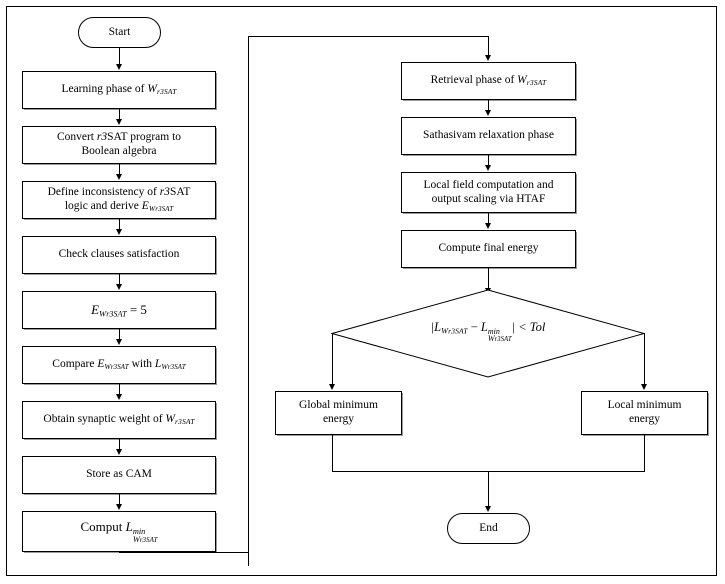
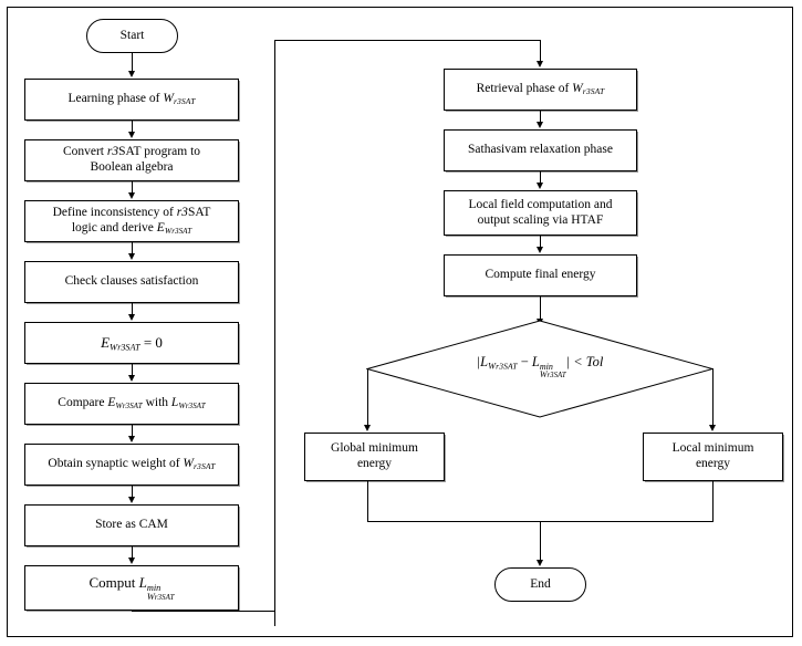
  Start
  Learning phase of Wr3SAT
  Convert r3SAT program to
  Boolean algebra
  Define inconsistency of r3SAT
  logic and derive EWr3SAT
  Check clauses satisfaction
- EWr3SAT = 5
+ EWr3SAT = 0
  Compare EWr3SAT with LWr3SAT
  Obtain synaptic weight of Wr3SAT
  Store as CAM
  Comput L
  min
  Wr3SAT
  Retrieval phase of Wr3SAT
  Sathasivam relaxation phase
  Local field computation and
  output scaling via HTAF
  Compute final energy
  |LWr3SAT − L
  min
  | < Tol
  Global minimum
  energy
  Local minimum
  energy
  End
